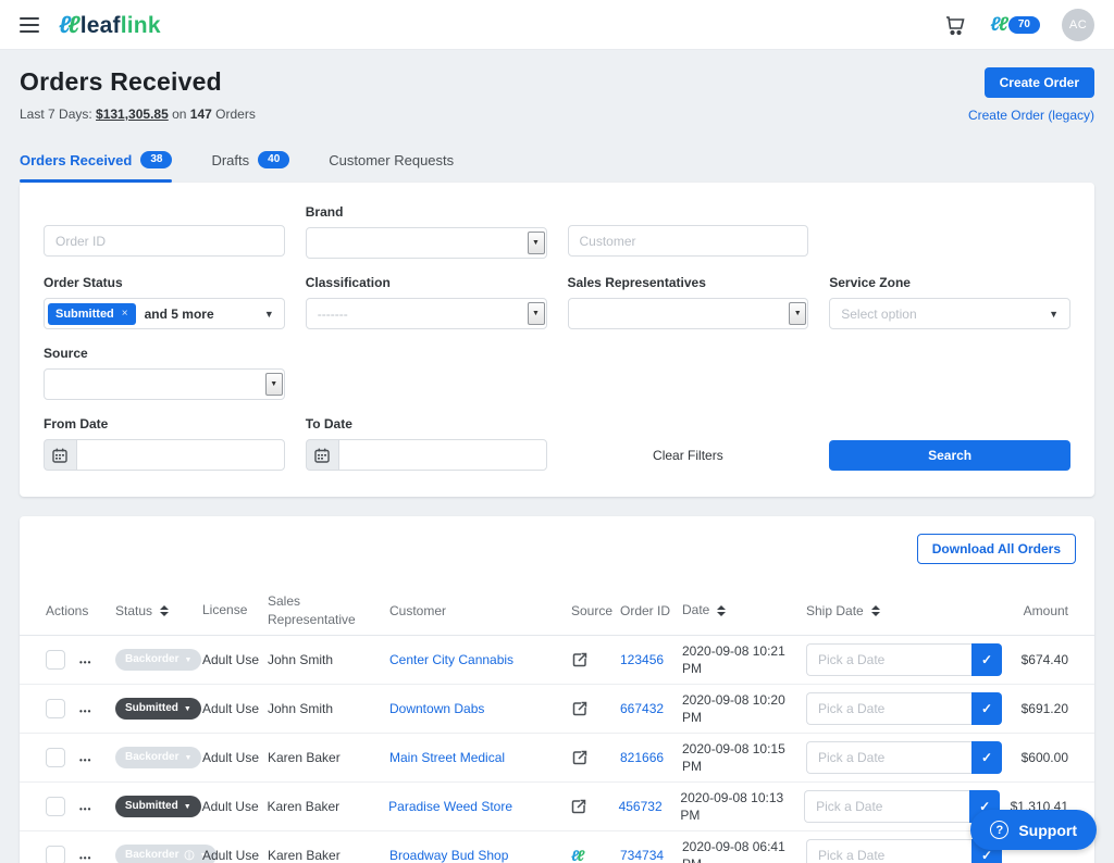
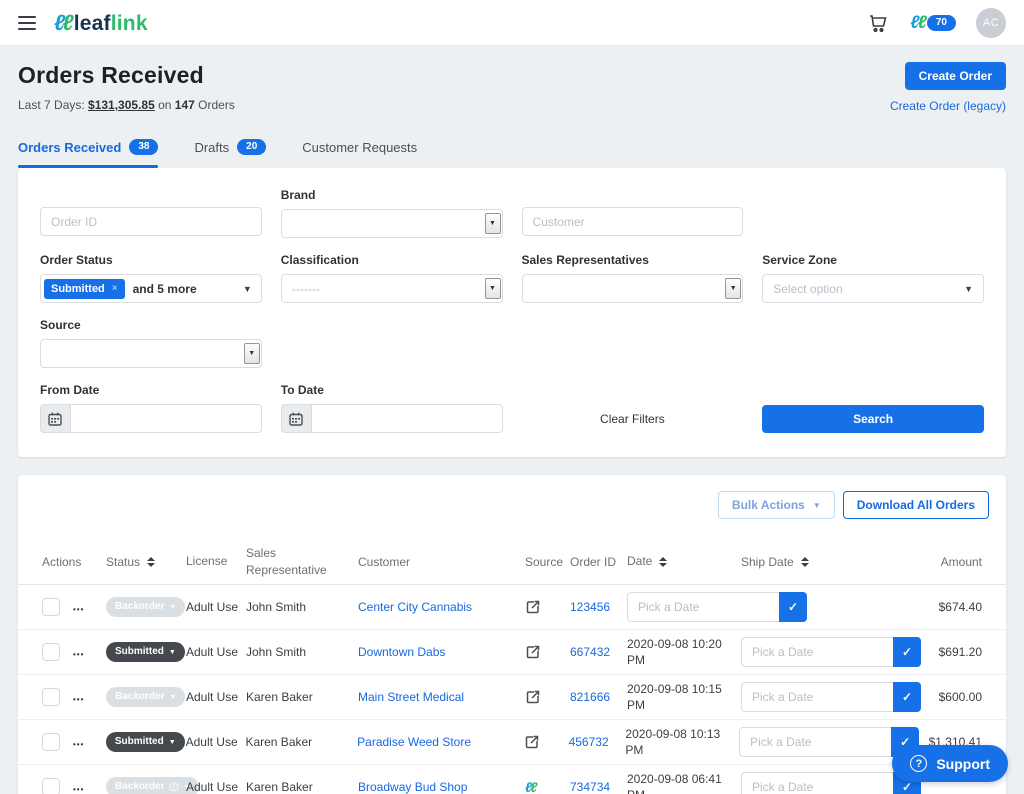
  ℓℓ
  leaf
  link
  ℓℓ
  70
  AC
  Orders Received
  Last 7 Days: $131,305.85 on 147 Orders
  Create Order
  Create Order (legacy)
  Orders Received
  38
  Drafts
- 40
+ 20
  Customer Requests
  Order ID
  Brand
  Customer
  Order Status
  Submitted
  and 5 more
  Classification
  -------
  Sales Representatives
  Service Zone
  Select option
  Source
  From Date
  To Date
  Clear Filters
  Search
+ Bulk Actions
  Download All Orders
  Actions
  Status
  License
  Sales Representative
  Customer
  Source
  Order ID
  Date
  Ship Date
  Amount
  Backorder
  Adult Use
  John Smith
  Center City Cannabis
  123456
- 2020-09-08 10:21 PM
  Pick a Date
  $674.40
  Submitted
  Adult Use
  John Smith
  Downtown Dabs
  667432
  2020-09-08 10:20 PM
  Pick a Date
  $691.20
  Backorder
  Adult Use
  Karen Baker
  Main Street Medical
  821666
  2020-09-08 10:15 PM
  Pick a Date
  $600.00
  Submitted
  Adult Use
  Karen Baker
  Paradise Weed Store
  456732
  2020-09-08 10:13 PM
  Pick a Date
  $1,310.41
  Backorder
  Adult Use
  Karen Baker
  Broadway Bud Shop
  ℓℓ
  734734
  2020-09-08 06:41
  Pick a Date
  Support
